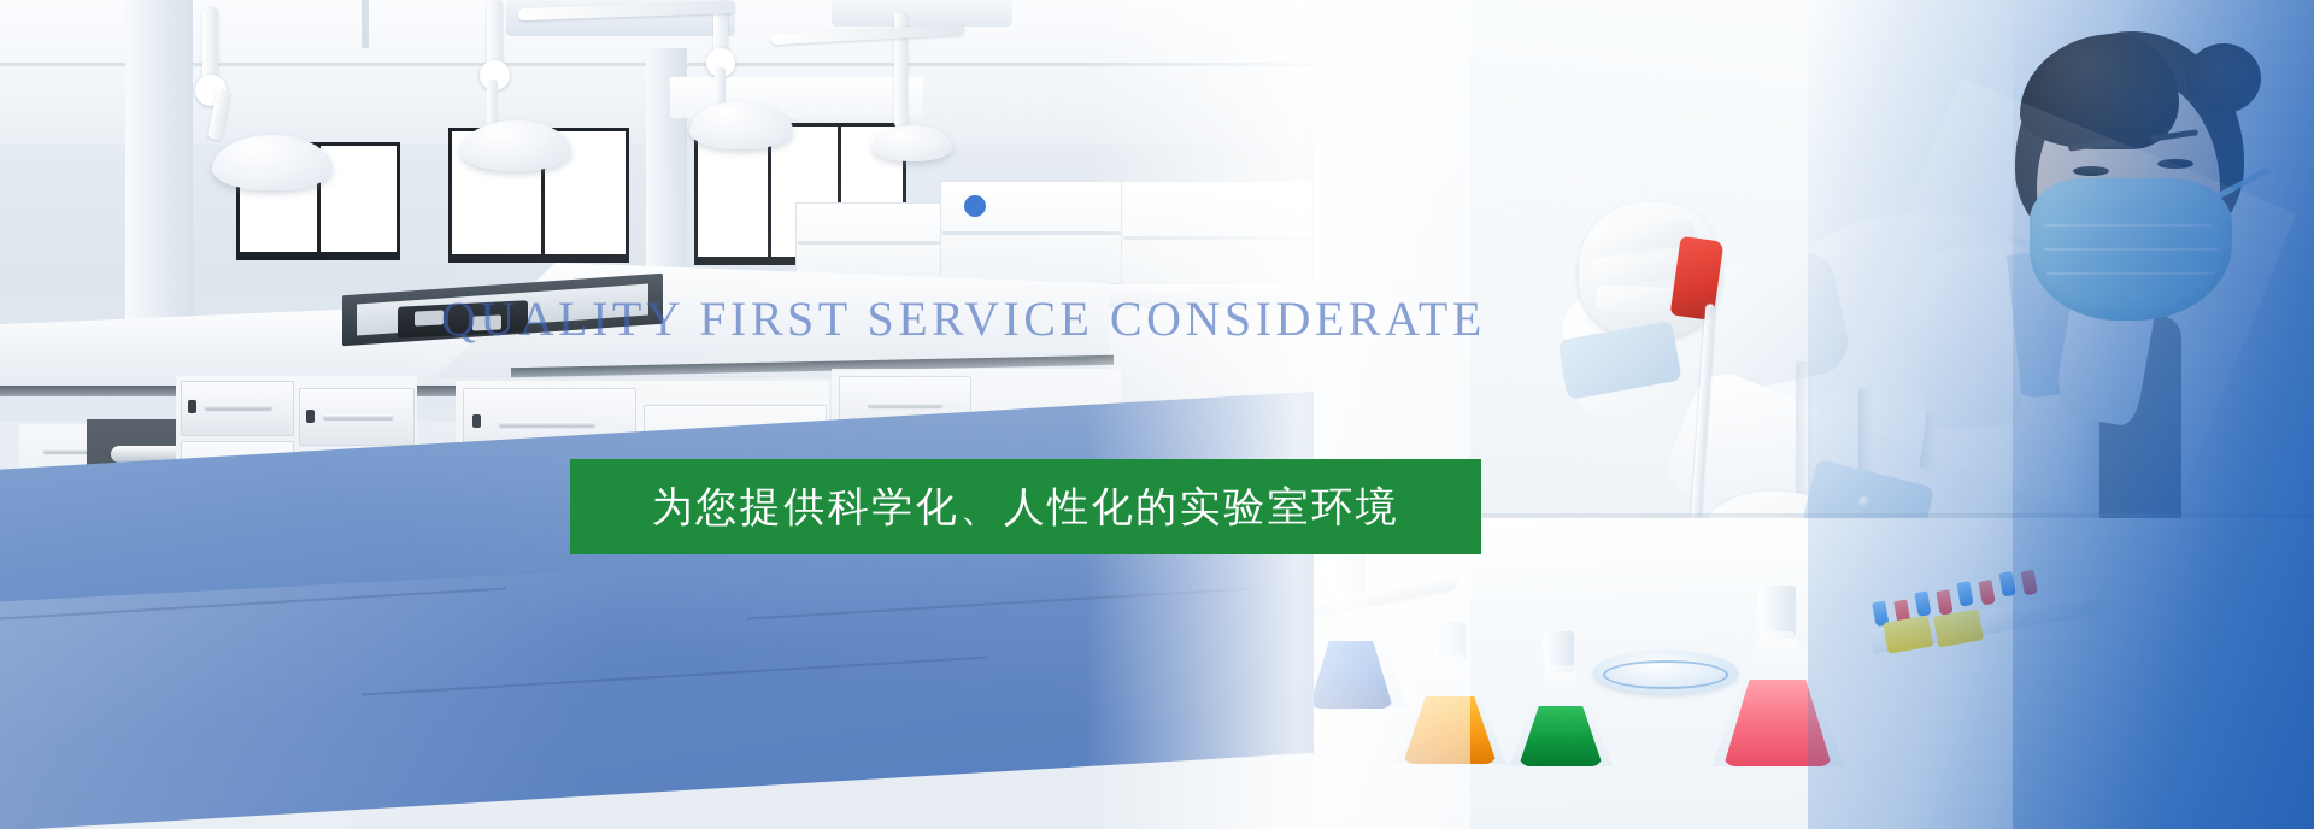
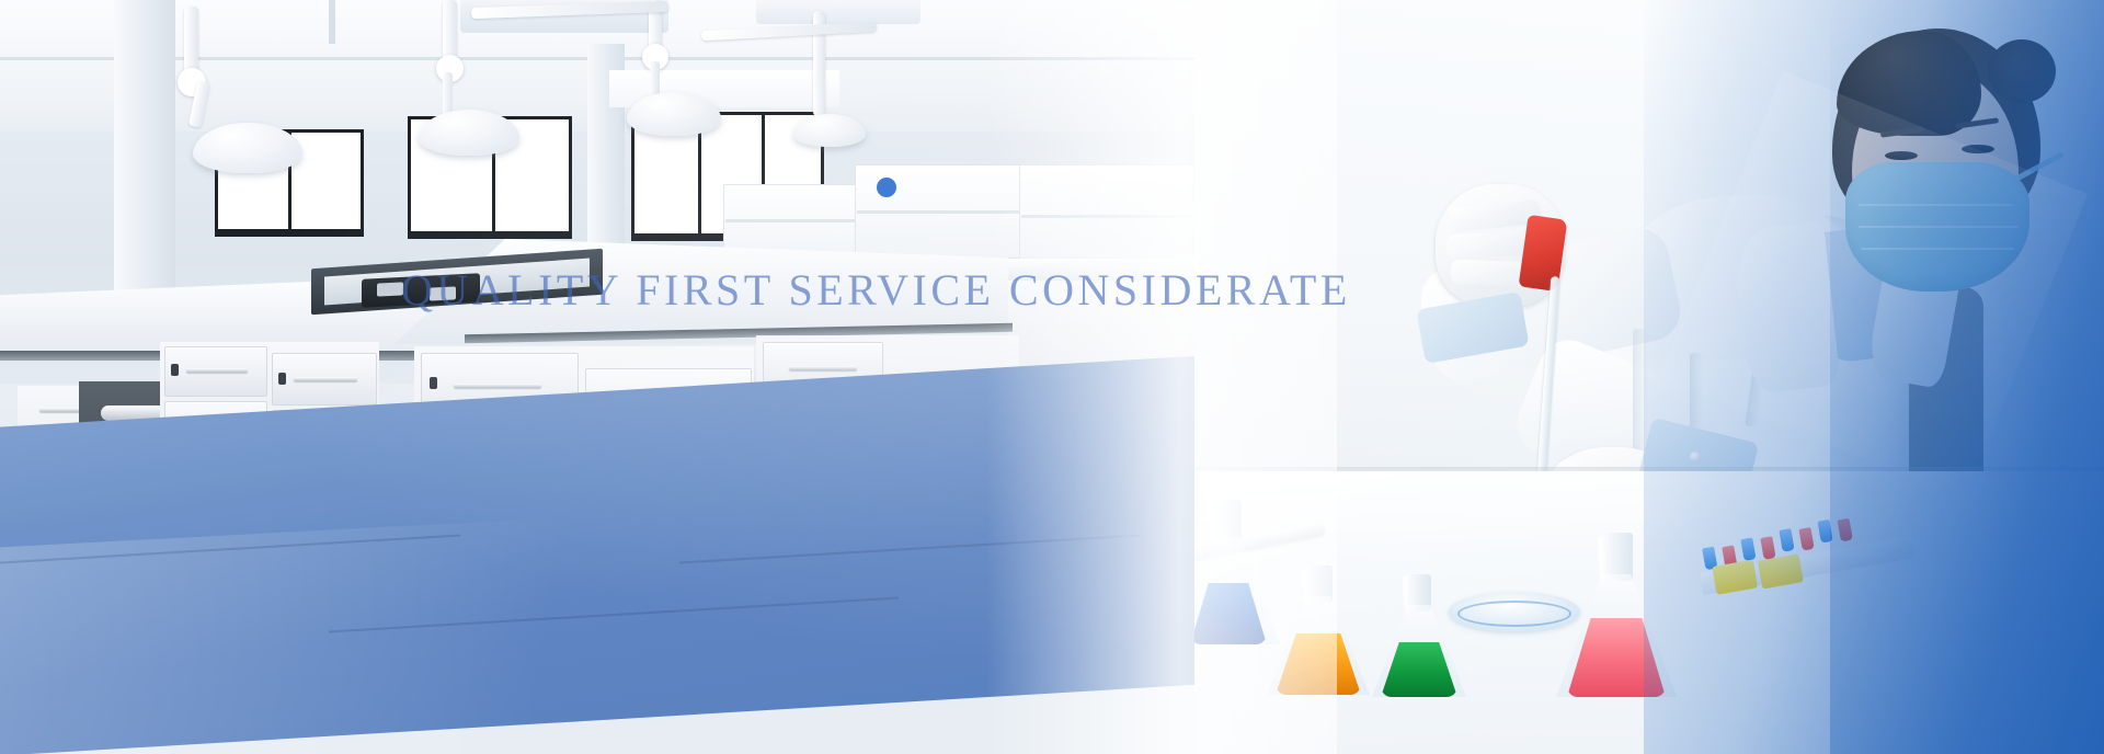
  QUALITY FIRST SERVICE CONSIDERATE
- 为您提供科学化、人性化的实验室环境
